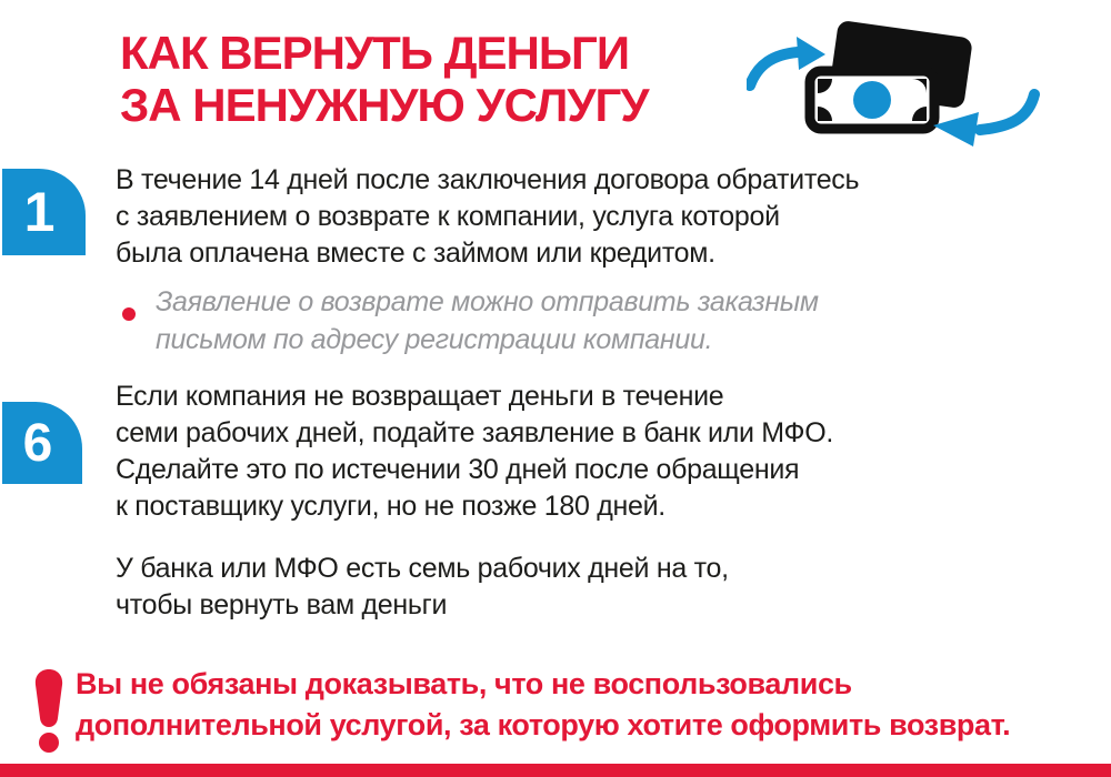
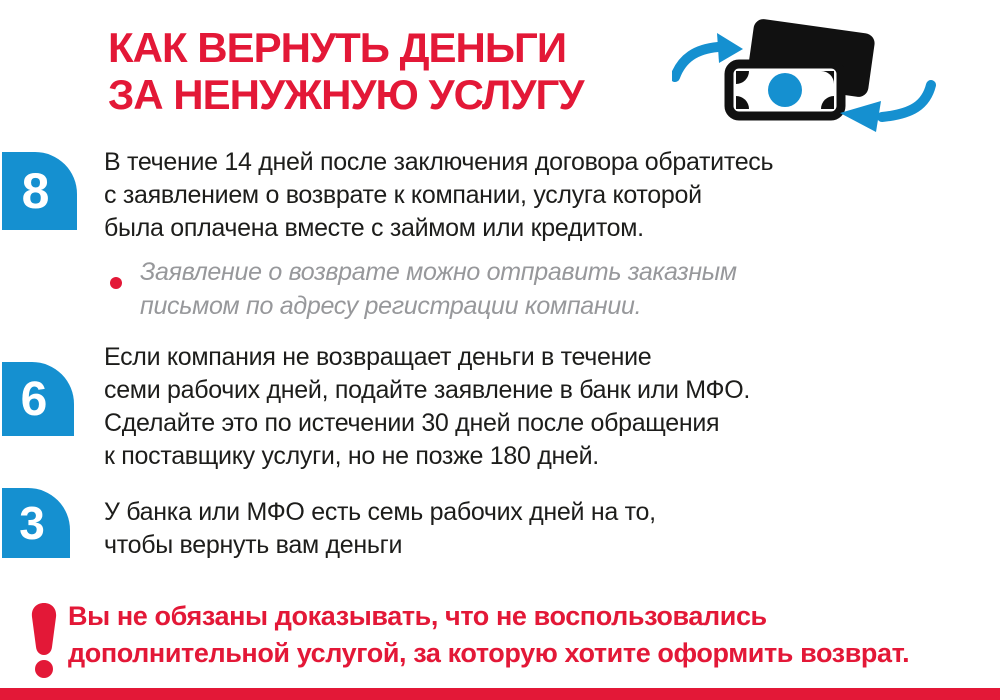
  КАК ВЕРНУТЬ ДЕНЬГИ
  ЗА НЕНУЖНУЮ УСЛУГУ
- 1
+ 8
  В течение 14 дней после заключения договора обратитесь
  с заявлением о возврате к компании, услуга которой
  была оплачена вместе с займом или кредитом.
  Заявление о возврате можно отправить заказным
  письмом по адресу регистрации компании.
  6
  Если компания не возвращает деньги в течение
  семи рабочих дней, подайте заявление в банк или МФО.
  Сделайте это по истечении 30 дней после обращения
  к поставщику услуги, но не позже 180 дней.
+ 3
  У банка или МФО есть семь рабочих дней на то,
  чтобы вернуть вам деньги
  Вы не обязаны доказывать, что не воспользовались
  дополнительной услугой, за которую хотите оформить возврат.
